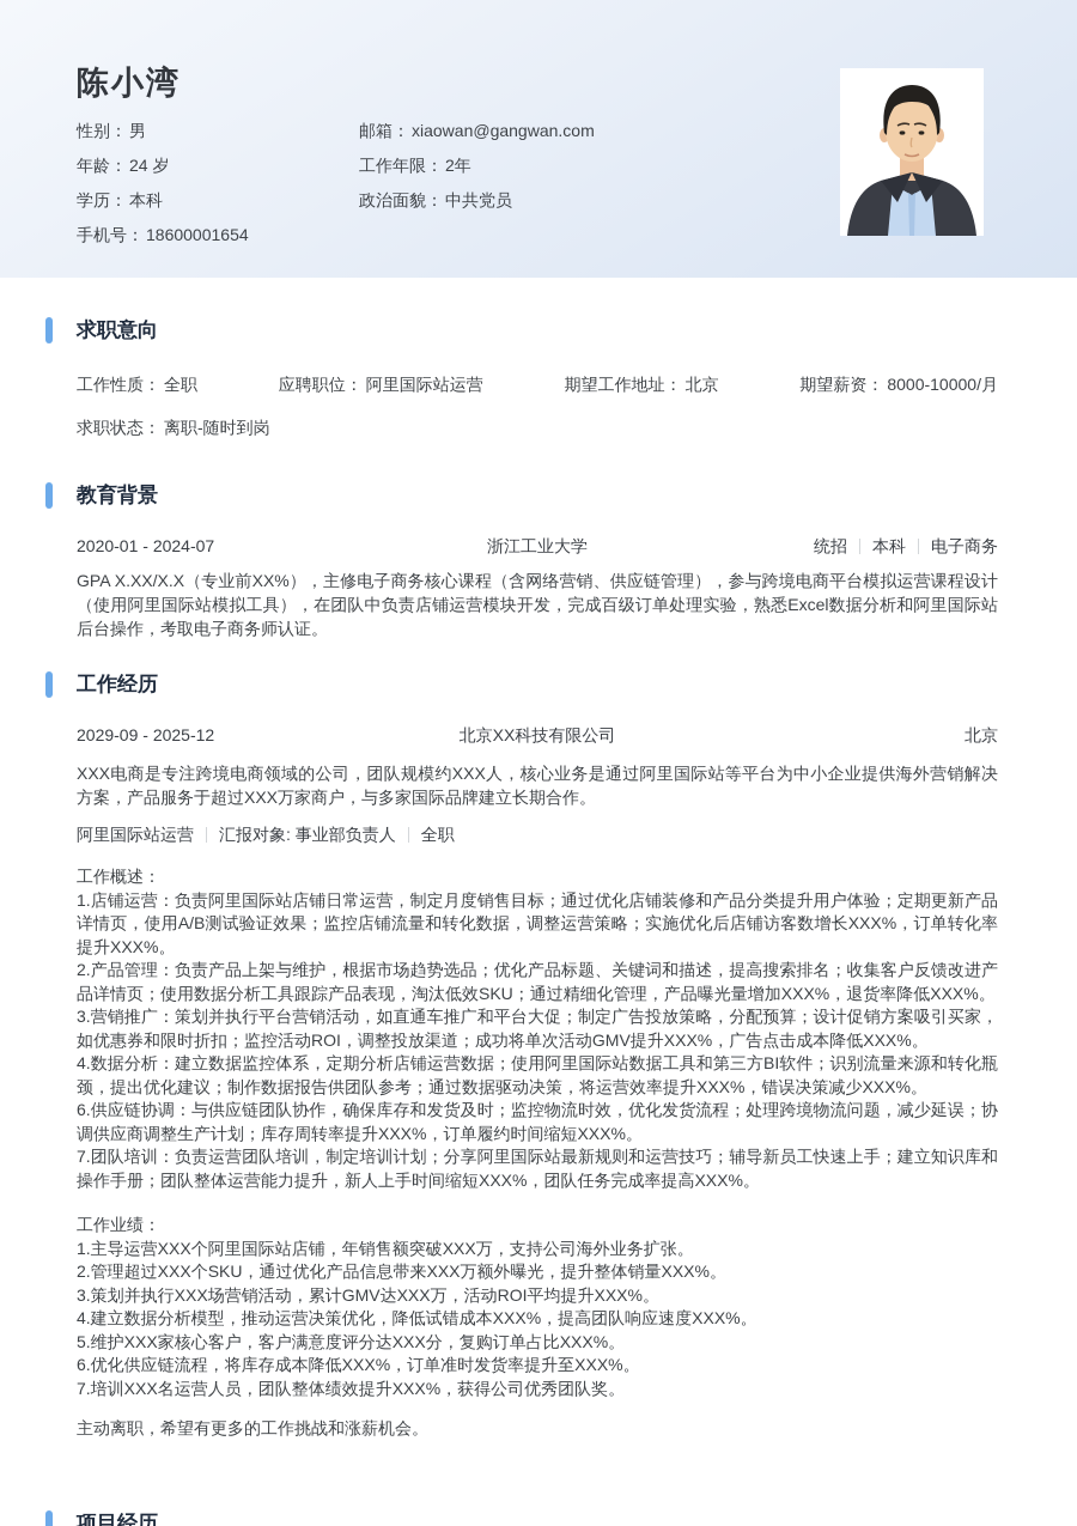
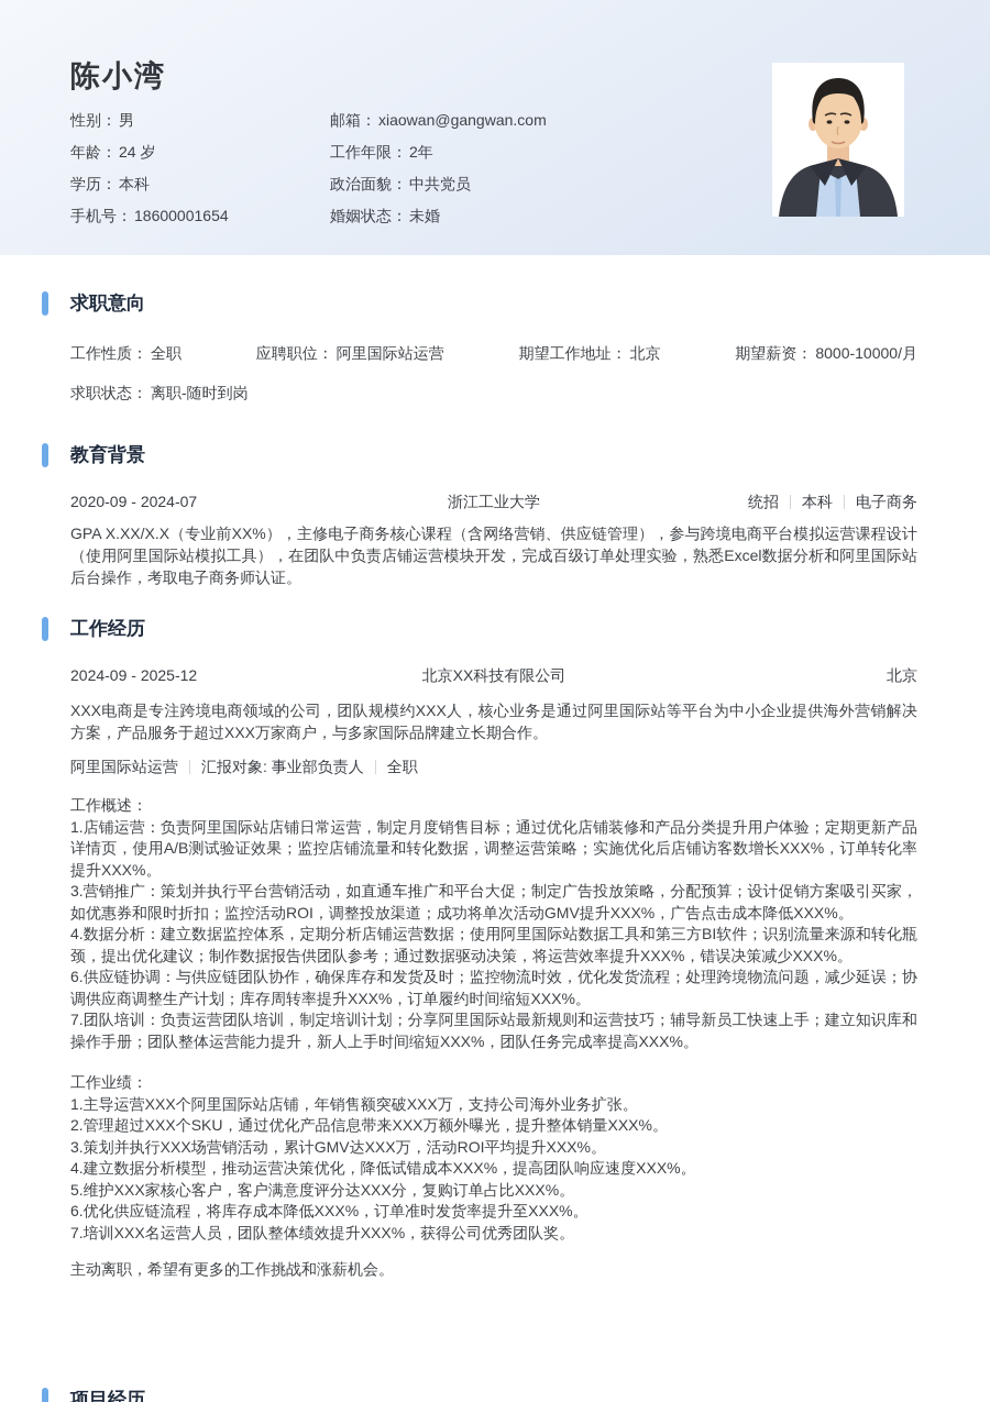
  陈小湾
  性别： 男
  邮箱： xiaowan@gangwan.com
  年龄： 24 岁
  工作年限： 2年
  学历： 本科
  政治面貌： 中共党员
  手机号： 18600001654
+ 婚姻状态： 未婚
  求职意向
  工作性质： 全职
  应聘职位： 阿里国际站运营
  期望工作地址： 北京
  期望薪资： 8000-10000/月
  求职状态： 离职-随时到岗
  教育背景
- 2020-01 - 2024-07
+ 2020-09 - 2024-07
  浙江工业大学
  统招
  本科
  电子商务
  GPA X.XX/X.X（专业前XX%），主修电子商务核心课程（含网络营销、供应链管理），参与跨境电商平台模拟运营课程设计（使用阿里国际站模拟工具），在团队中负责店铺运营模块开发，完成百级订单处理实验，熟悉Excel数据分析和阿里国际站后台操作，考取电子商务师认证。
  工作经历
- 2029-09 - 2025-12
+ 2024-09 - 2025-12
  北京XX科技有限公司
  北京
  XXX电商是专注跨境电商领域的公司，团队规模约XXX人，核心业务是通过阿里国际站等平台为中小企业提供海外营销解决方案，产品服务于超过XXX万家商户，与多家国际品牌建立长期合作。
  阿里国际站运营 汇报对象: 事业部负责人 全职
  工作概述：
  1.店铺运营：负责阿里国际站店铺日常运营，制定月度销售目标；通过优化店铺装修和产品分类提升用户体验；定期更新产品详情页，使用A/B测试验证效果；监控店铺流量和转化数据，调整运营策略；实施优化后店铺访客数增长XXX%，订单转化率提升XXX%。
- 2.产品管理：负责产品上架与维护，根据市场趋势选品；优化产品标题、关键词和描述，提高搜索排名；收集客户反馈改进产品详情页；使用数据分析工具跟踪产品表现，淘汰低效SKU；通过精细化管理，产品曝光量增加XXX%，退货率降低XXX%。
  3.营销推广：策划并执行平台营销活动，如直通车推广和平台大促；制定广告投放策略，分配预算；设计促销方案吸引买家，如优惠券和限时折扣；监控活动ROI，调整投放渠道；成功将单次活动GMV提升XXX%，广告点击成本降低XXX%。
  4.数据分析：建立数据监控体系，定期分析店铺运营数据；使用阿里国际站数据工具和第三方BI软件；识别流量来源和转化瓶颈，提出优化建议；制作数据报告供团队参考；通过数据驱动决策，将运营效率提升XXX%，错误决策减少XXX%。
  6.供应链协调：与供应链团队协作，确保库存和发货及时；监控物流时效，优化发货流程；处理跨境物流问题，减少延误；协调供应商调整生产计划；库存周转率提升XXX%，订单履约时间缩短XXX%。
  7.团队培训：负责运营团队培训，制定培训计划；分享阿里国际站最新规则和运营技巧；辅导新员工快速上手；建立知识库和操作手册；团队整体运营能力提升，新人上手时间缩短XXX%，团队任务完成率提高XXX%。
  工作业绩：
  1.主导运营XXX个阿里国际站店铺，年销售额突破XXX万，支持公司海外业务扩张。
  2.管理超过XXX个SKU，通过优化产品信息带来XXX万额外曝光，提升整体销量XXX%。
  3.策划并执行XXX场营销活动，累计GMV达XXX万，活动ROI平均提升XXX%。
  4.建立数据分析模型，推动运营决策优化，降低试错成本XXX%，提高团队响应速度XXX%。
  5.维护XXX家核心客户，客户满意度评分达XXX分，复购订单占比XXX%。
  6.优化供应链流程，将库存成本降低XXX%，订单准时发货率提升至XXX%。
  7.培训XXX名运营人员，团队整体绩效提升XXX%，获得公司优秀团队奖。
  主动离职，希望有更多的工作挑战和涨薪机会。
  项目经历
